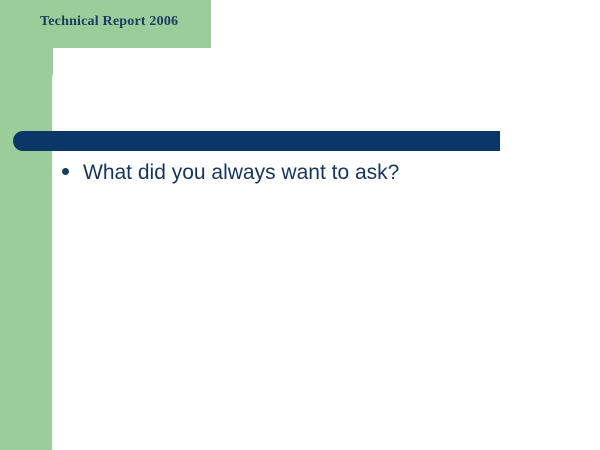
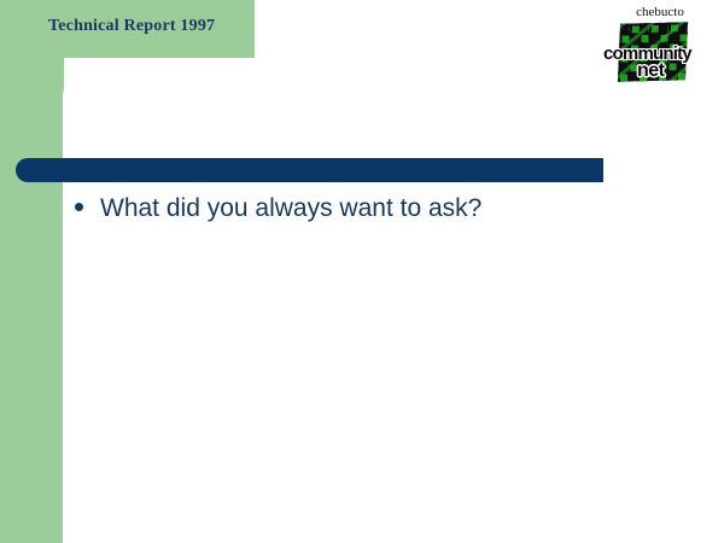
- Technical Report 2006
+ Technical Report 1997
  What did you always want to ask?
+ chebucto
+ community
+ net
